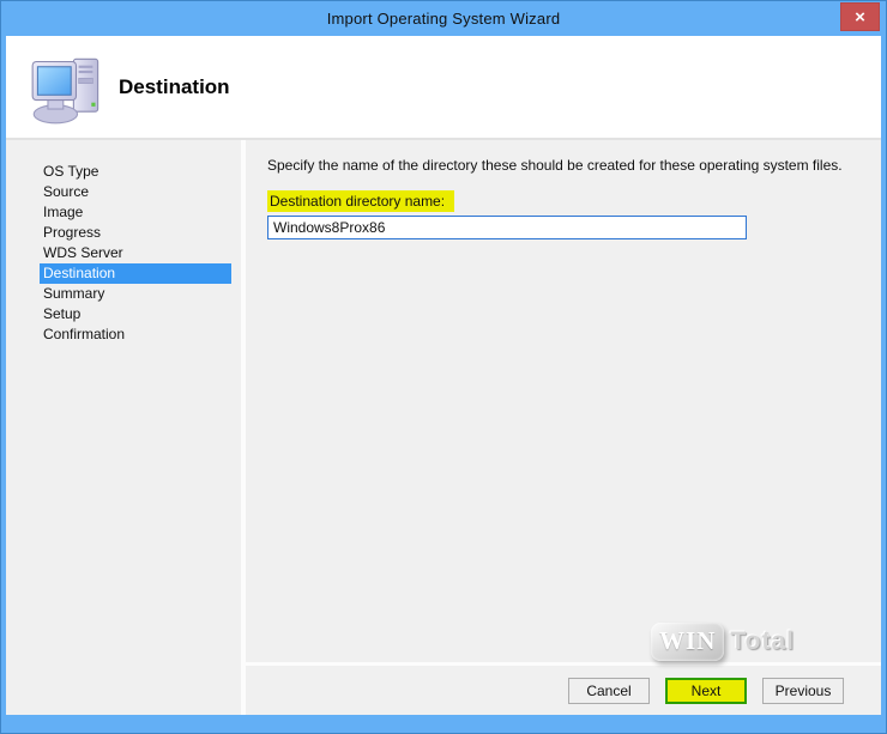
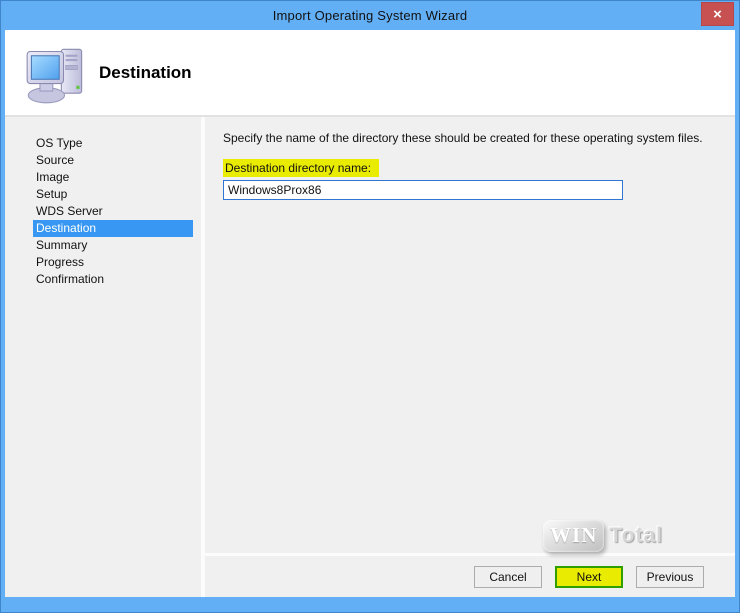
  Import Operating System Wizard
  ×
  Destination
  OS Type
  Source
  Image
- Progress
+ Setup
  WDS Server
  Destination
  Summary
- Setup
+ Progress
  Confirmation
  Specify the name of the directory these should be created for these operating system files.
  Destination directory name:
  Windows8Prox86
  WIN
  Total
  Cancel
  Next
  Previous
